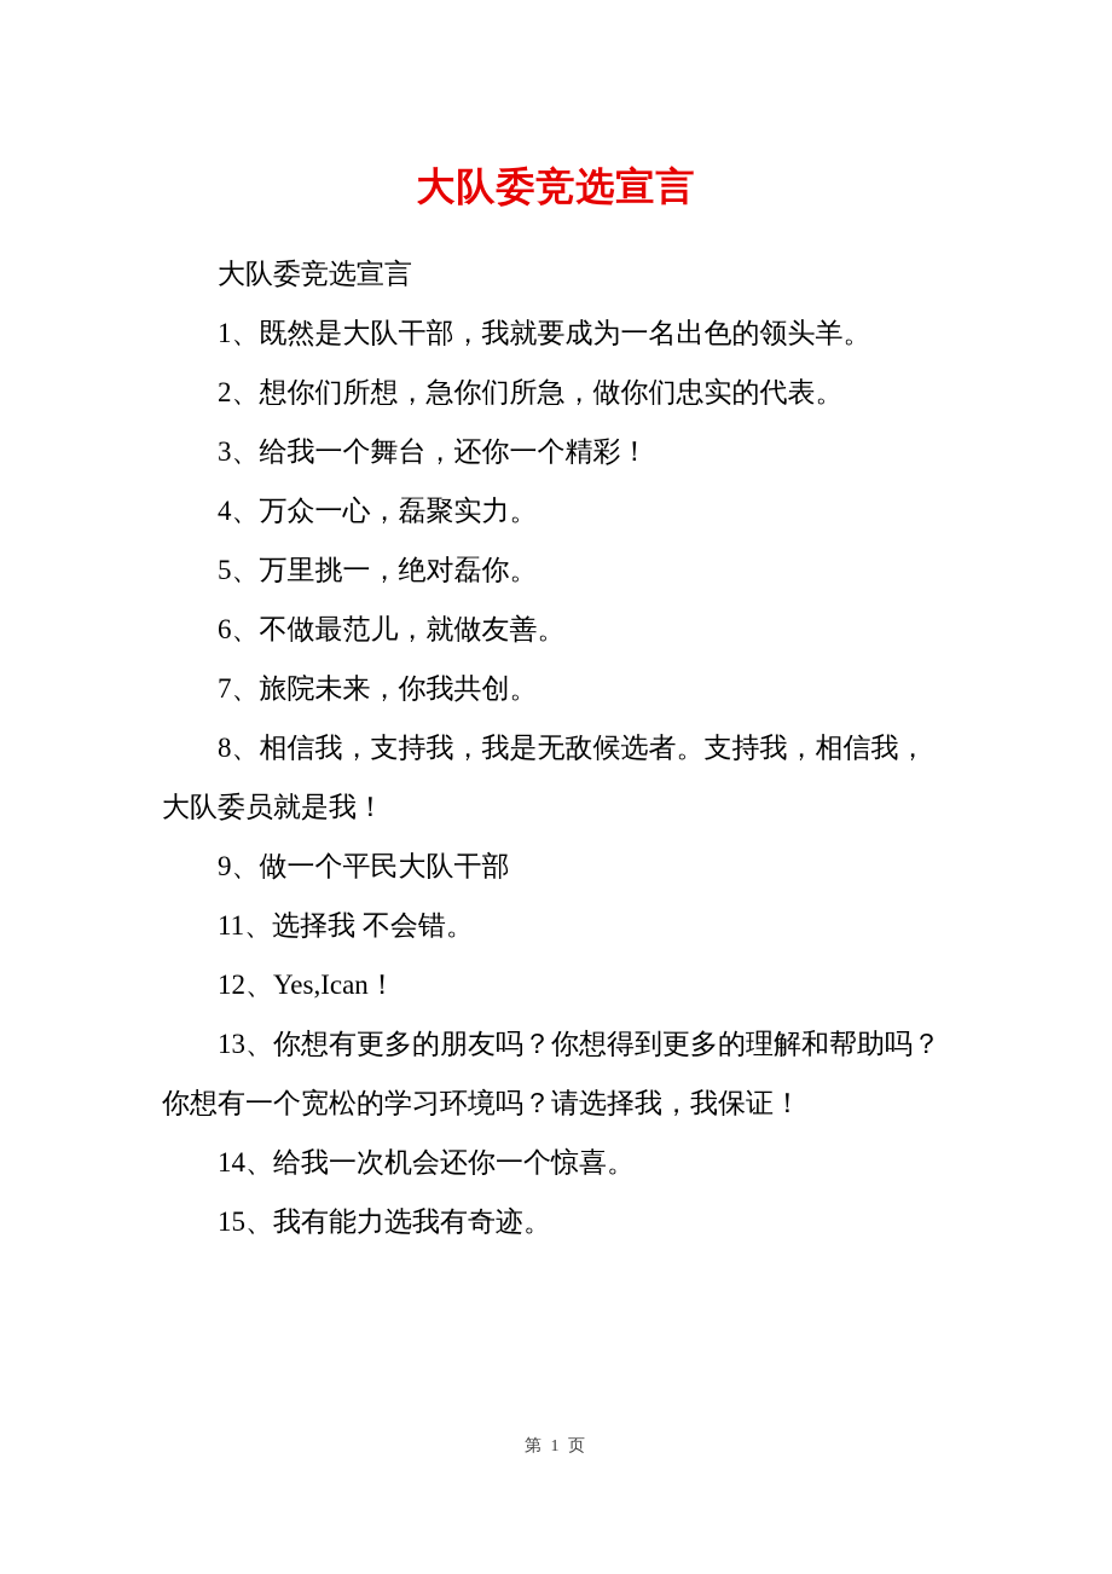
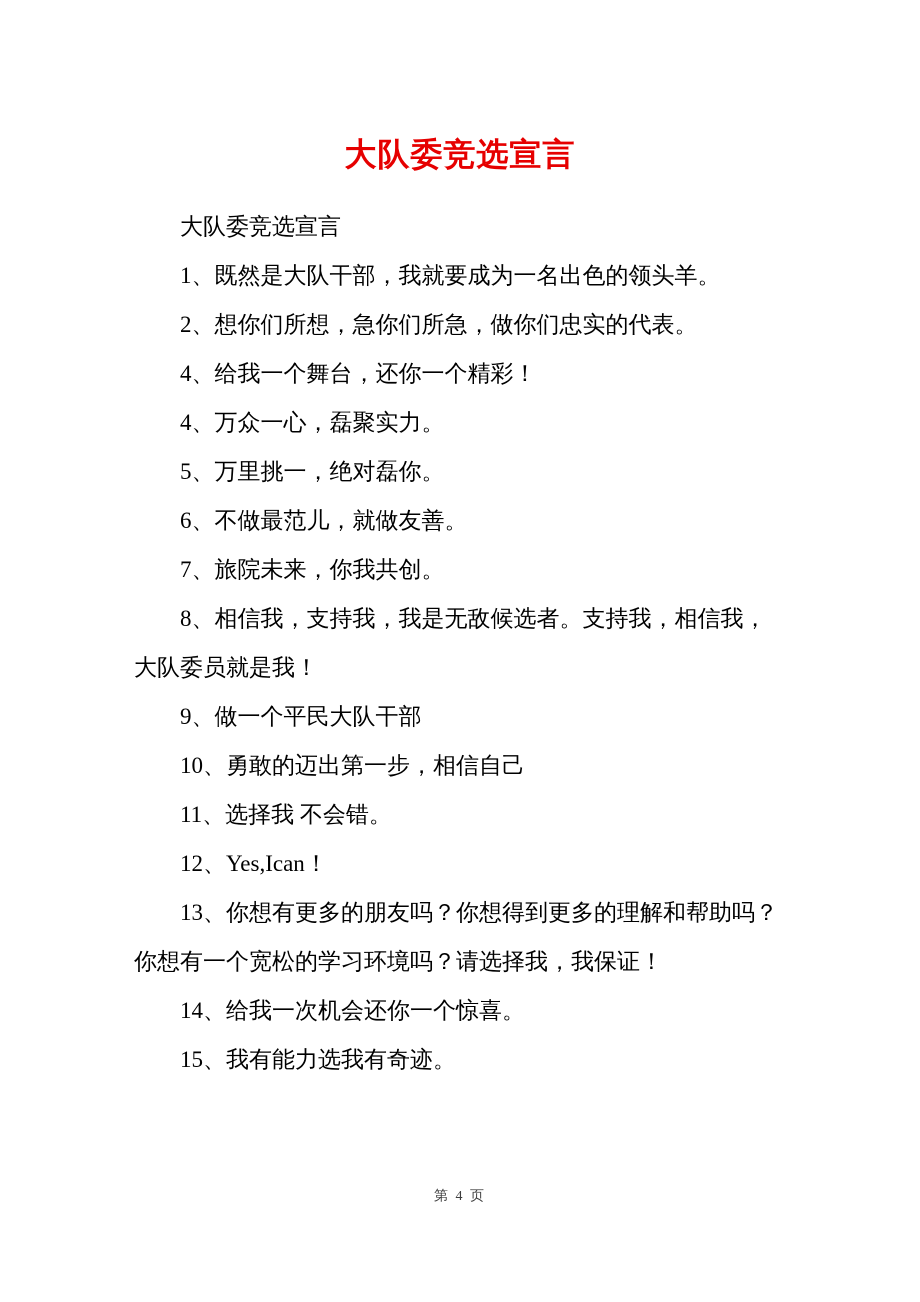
  大队委竞选宣言
  大队委竞选宣言
  1、既然是大队干部，我就要成为一名出色的领头羊。
  2、想你们所想，急你们所急，做你们忠实的代表。
- 3、给我一个舞台，还你一个精彩！
+ 4、给我一个舞台，还你一个精彩！
  4、万众一心，磊聚实力。
  5、万里挑一，绝对磊你。
  6、不做最范儿，就做友善。
  7、旅院未来，你我共创。
  8、相信我，支持我，我是无敌候选者。支持我，相信我，
  大队委员就是我！
  9、做一个平民大队干部
+ 10、勇敢的迈出第一步，相信自己
  11、选择我 不会错。
  12、Yes,Ican！
  13、你想有更多的朋友吗？你想得到更多的理解和帮助吗？
  你想有一个宽松的学习环境吗？请选择我，我保证！
  14、给我一次机会还你一个惊喜。
  15、我有能力选我有奇迹。
- 第 1 页
+ 第 4 页
